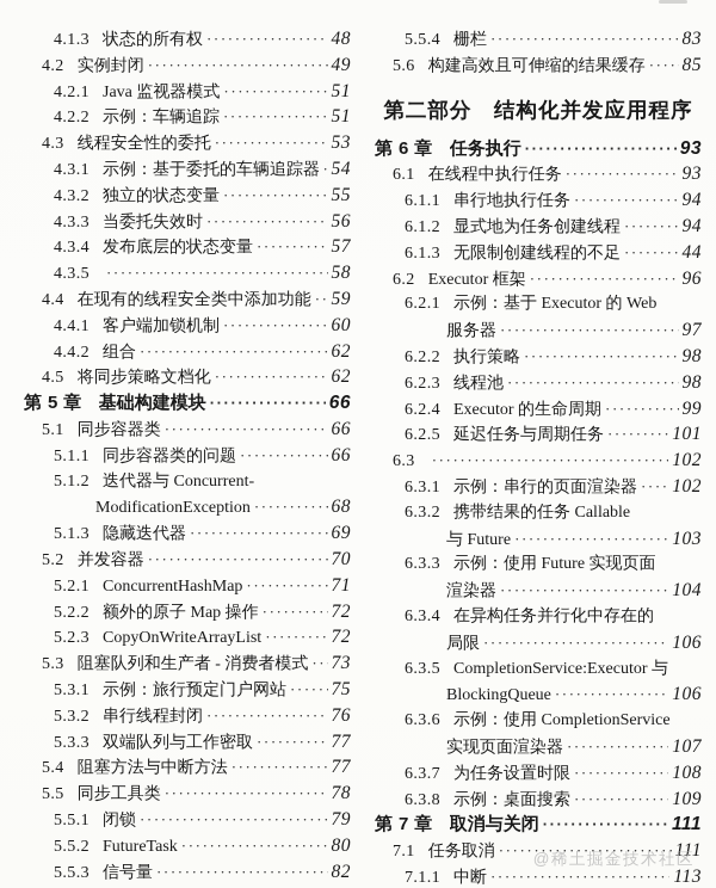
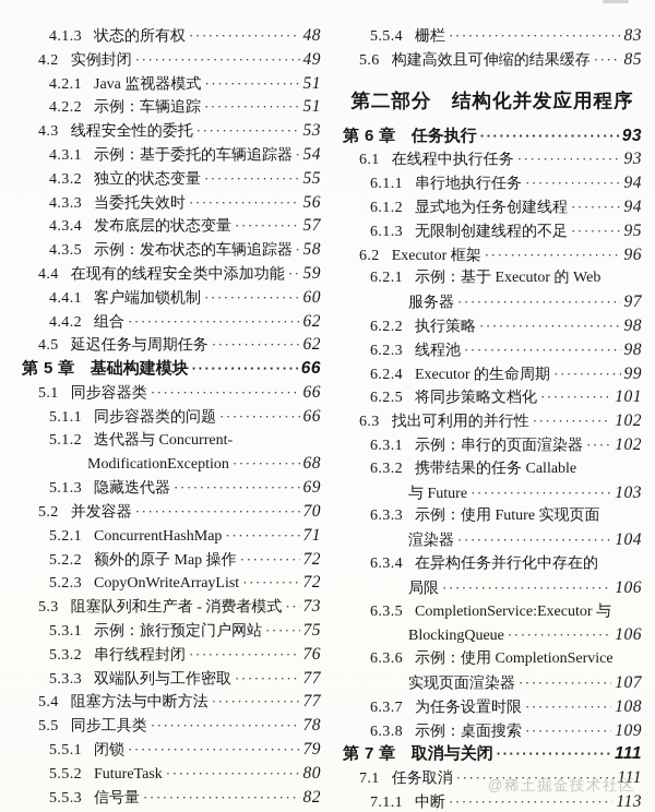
  4.1.3
  状态的所有权
  48
  4.2
  实例封闭
  49
  4.2.1
  Java 监视器模式
  51
  4.2.2
  示例：车辆追踪
  51
  4.3
  线程安全性的委托
  53
  4.3.1
  示例：基于委托的车辆追踪器
  54
  4.3.2
  独立的状态变量
  55
  4.3.3
  当委托失效时
  56
  4.3.4
  发布底层的状态变量
  57
  4.3.5
+ 示例：发布状态的车辆追踪器
  58
  4.4
  在现有的线程安全类中添加功能
  59
  4.4.1
  客户端加锁机制
  60
  4.4.2
  组合
  62
  4.5
- 将同步策略文档化
+ 延迟任务与周期任务
  62
  第 5 章
  基础构建模块
  66
  5.1
  同步容器类
  66
  5.1.1
  同步容器类的问题
  66
  5.1.2
  迭代器与 Concurrent-
  ModificationException
  68
  5.1.3
  隐藏迭代器
  69
  5.2
  并发容器
  70
  5.2.1
  ConcurrentHashMap
  71
  5.2.2
  额外的原子 Map 操作
  72
  5.2.3
  CopyOnWriteArrayList
  72
  5.3
  阻塞队列和生产者 - 消费者模式
  73
  5.3.1
  示例：旅行预定门户网站
  75
  5.3.2
  串行线程封闭
  76
  5.3.3
  双端队列与工作密取
  77
  5.4
  阻塞方法与中断方法
  77
  5.5
  同步工具类
  78
  5.5.1
  闭锁
  79
  5.5.2
  FutureTask
  80
  5.5.3
  信号量
  82
  5.5.4
  栅栏
  83
  5.6
  构建高效且可伸缩的结果缓存
  85
  第二部分 结构化并发应用程序
  第 6 章
  任务执行
  93
  6.1
  在线程中执行任务
  93
  6.1.1
  串行地执行任务
  94
  6.1.2
  显式地为任务创建线程
  94
  6.1.3
  无限制创建线程的不足
- 44
+ 95
  6.2
  Executor 框架
  96
  6.2.1
  示例：基于 Executor 的 Web
  服务器
  97
  6.2.2
  执行策略
  98
  6.2.3
  线程池
  98
  6.2.4
  Executor 的生命周期
  99
  6.2.5
- 延迟任务与周期任务
+ 将同步策略文档化
  101
  6.3
+ 找出可利用的并行性
  102
  6.3.1
  示例：串行的页面渲染器
  102
  6.3.2
  携带结果的任务 Callable
  与 Future
  103
  6.3.3
  示例：使用 Future 实现页面
  渲染器
  104
  6.3.4
  在异构任务并行化中存在的
  局限
  106
  6.3.5
  CompletionService:Executor 与
  BlockingQueue
  106
  6.3.6
  示例：使用 CompletionService
  实现页面渲染器
  107
  6.3.7
  为任务设置时限
  108
  6.3.8
  示例：桌面搜索
  109
  第 7 章
  取消与关闭
  111
  7.1
  任务取消
  111
  7.1.1
  中断
  113
  @稀土掘金技术社区
